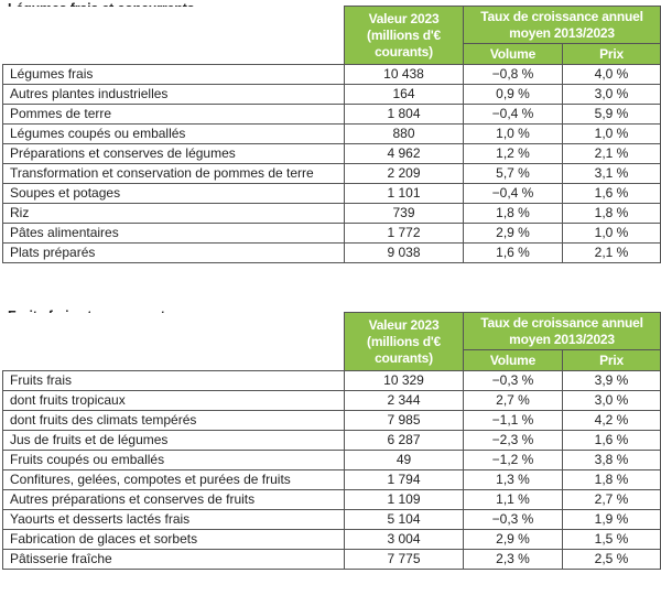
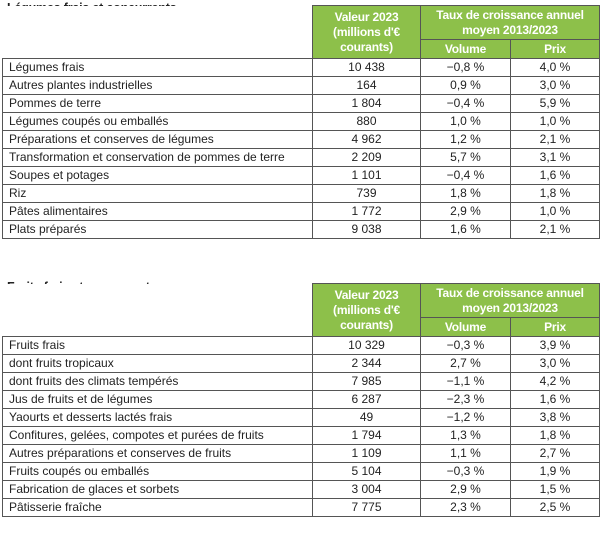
  	Valeur 2023 (millions d'€ courants)	Taux de croissance annuel moyen 2013/2023
  Volume	Prix
  Légumes frais	10 438	−0,8 %	4,0 %
  Autres plantes industrielles	164	0,9 %	3,0 %
  Pommes de terre	1 804	−0,4 %	5,9 %
  Légumes coupés ou emballés	880	1,0 %	1,0 %
  Préparations et conserves de légumes	4 962	1,2 %	2,1 %
  Transformation et conservation de pommes de terre	2 209	5,7 %	3,1 %
  Soupes et potages	1 101	−0,4 %	1,6 %
  Riz	739	1,8 %	1,8 %
  Pâtes alimentaires	1 772	2,9 %	1,0 %
  Plats préparés	9 038	1,6 %	2,1 %
  	Valeur 2023 (millions d'€ courants)	Taux de croissance annuel moyen 2013/2023
  Volume	Prix
  Fruits frais	10 329	−0,3 %	3,9 %
  dont fruits tropicaux	2 344	2,7 %	3,0 %
  dont fruits des climats tempérés	7 985	−1,1 %	4,2 %
  Jus de fruits et de légumes	6 287	−2,3 %	1,6 %
- Fruits coupés ou emballés	49	−1,2 %	3,8 %
+ Yaourts et desserts lactés frais	49	−1,2 %	3,8 %
  Confitures, gelées, compotes et purées de fruits	1 794	1,3 %	1,8 %
  Autres préparations et conserves de fruits	1 109	1,1 %	2,7 %
- Yaourts et desserts lactés frais	5 104	−0,3 %	1,9 %
+ Fruits coupés ou emballés	5 104	−0,3 %	1,9 %
  Fabrication de glaces et sorbets	3 004	2,9 %	1,5 %
  Pâtisserie fraîche	7 775	2,3 %	2,5 %
